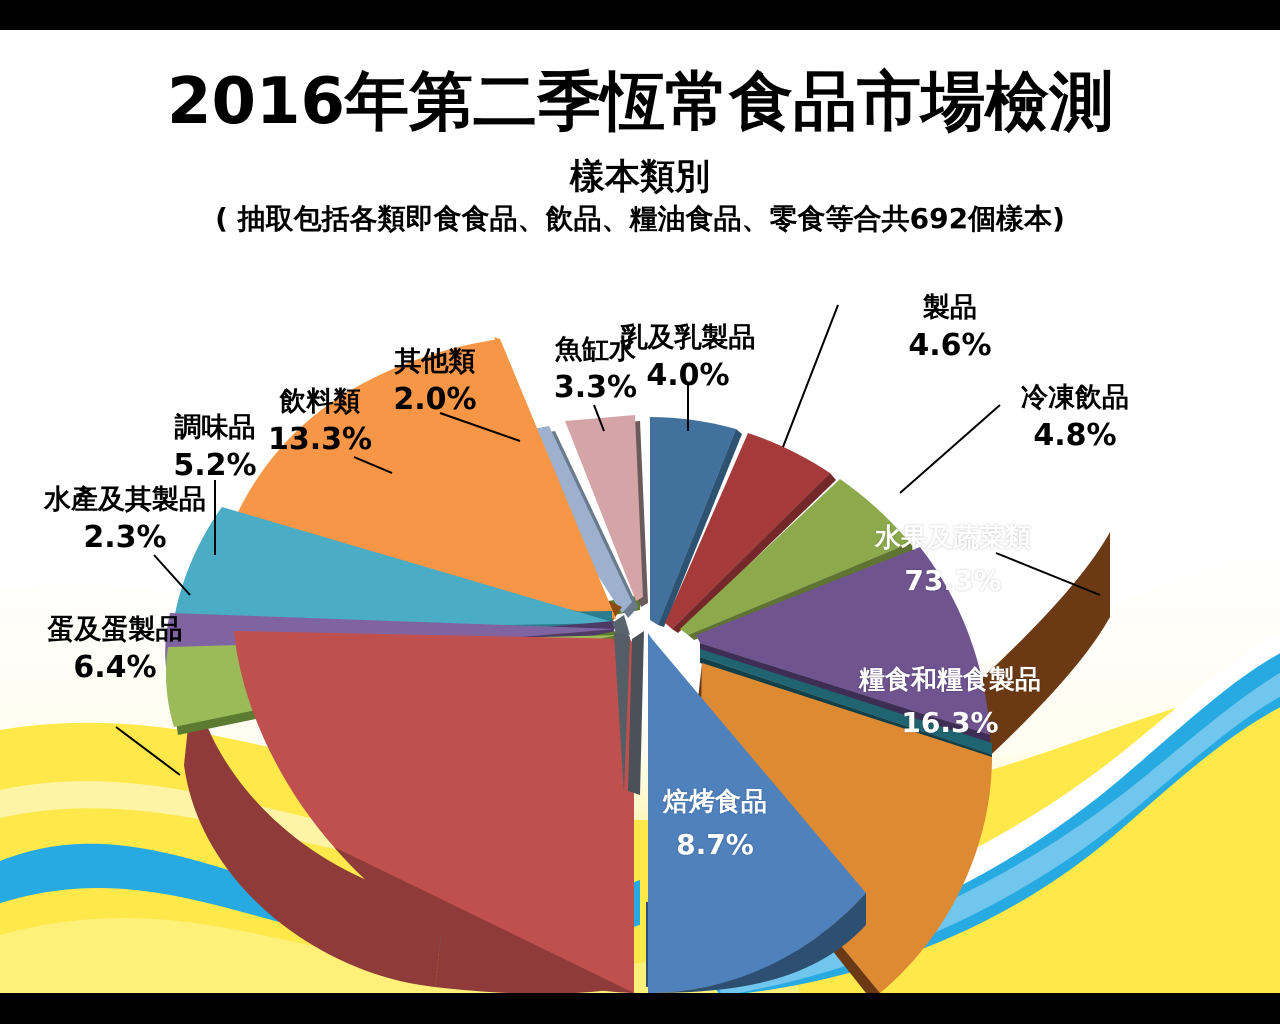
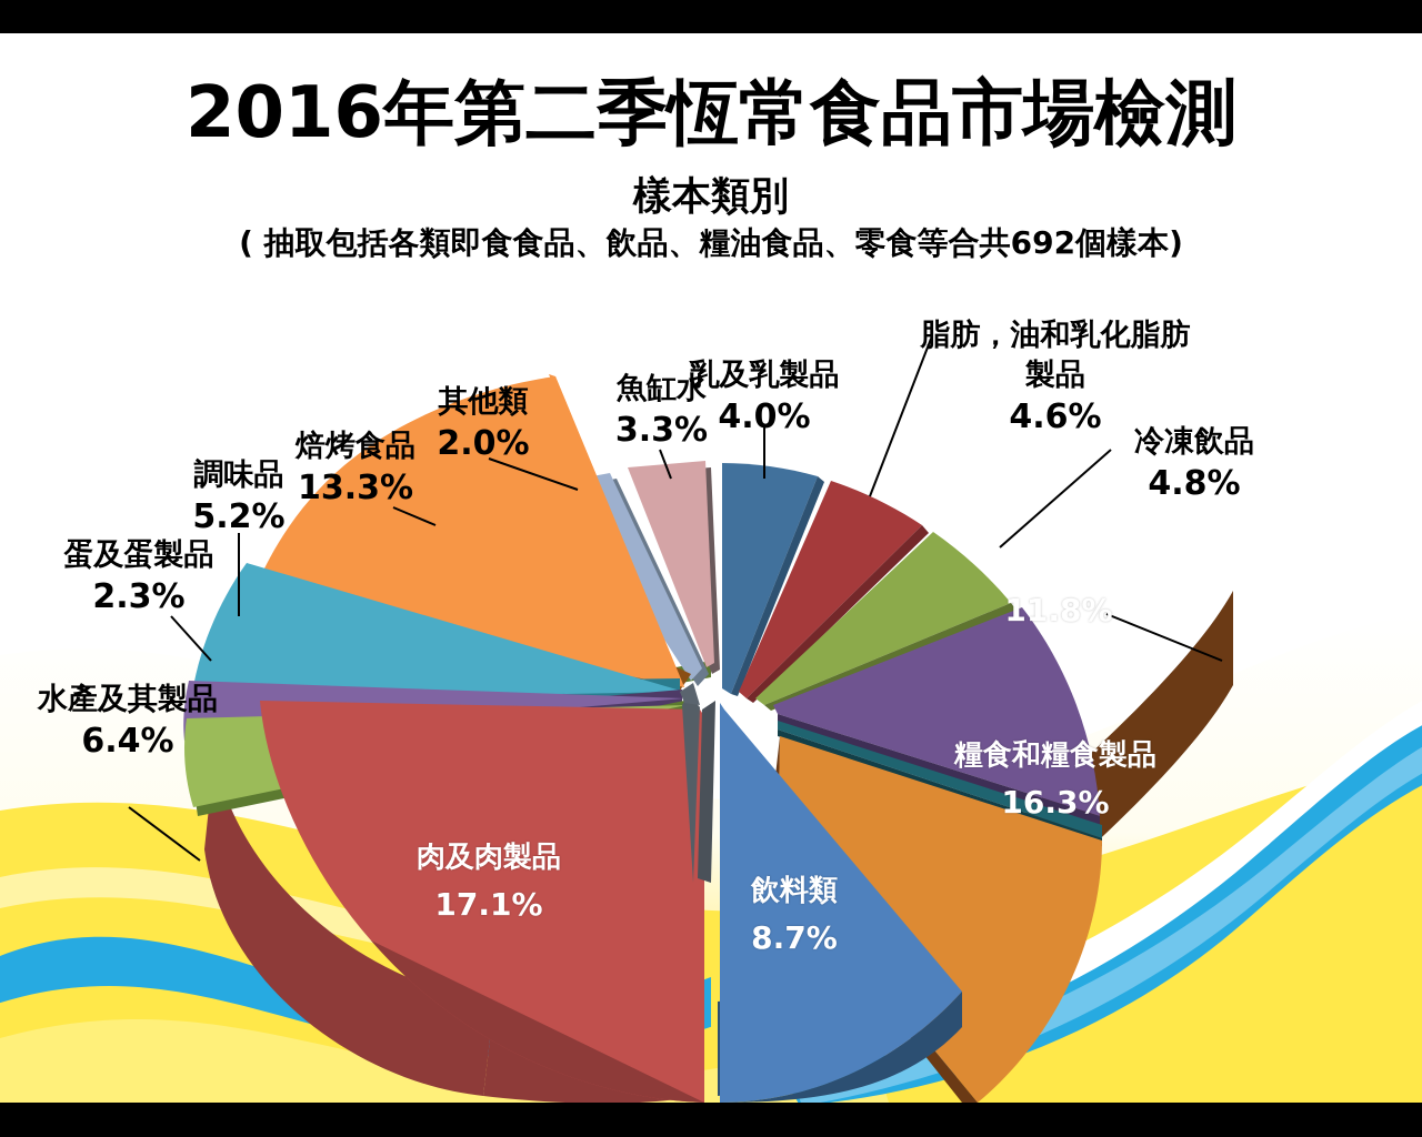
  2016年第二季恆常食品市場檢測
  樣本類別
  ( 抽取包括各類即食食品、飲品、糧油食品、零食等合共692個樣本)
  乳及乳製品
  4.0%
+ 脂肪，油和乳化脂肪
  製品
  4.6%
  冷凍飲品
  4.8%
  魚缸水
  3.3%
  其他類
  2.0%
- 飲料類
+ 焙烤食品
  13.3%
  調味品
  5.2%
- 水產及其製品
+ 蛋及蛋製品
  2.3%
- 蛋及蛋製品
+ 水產及其製品
  6.4%
- 水果及蔬菜類
- 73.3%
+ 11.8%
  糧食和糧食製品
  16.3%
- 焙烤食品
+ 飲料類
  8.7%
+ 肉及肉製品
+ 17.1%
